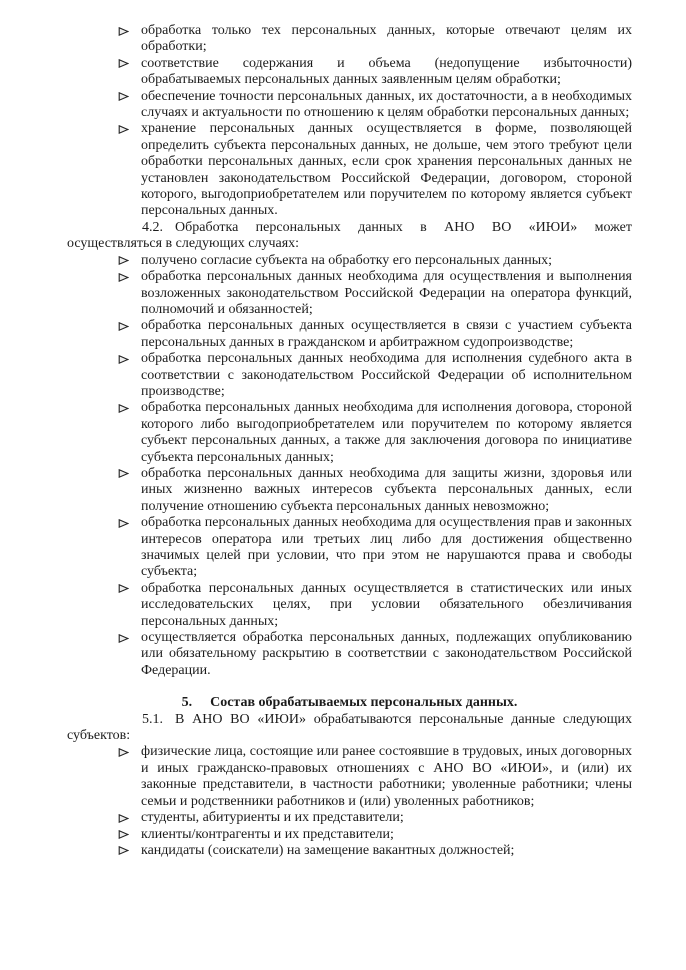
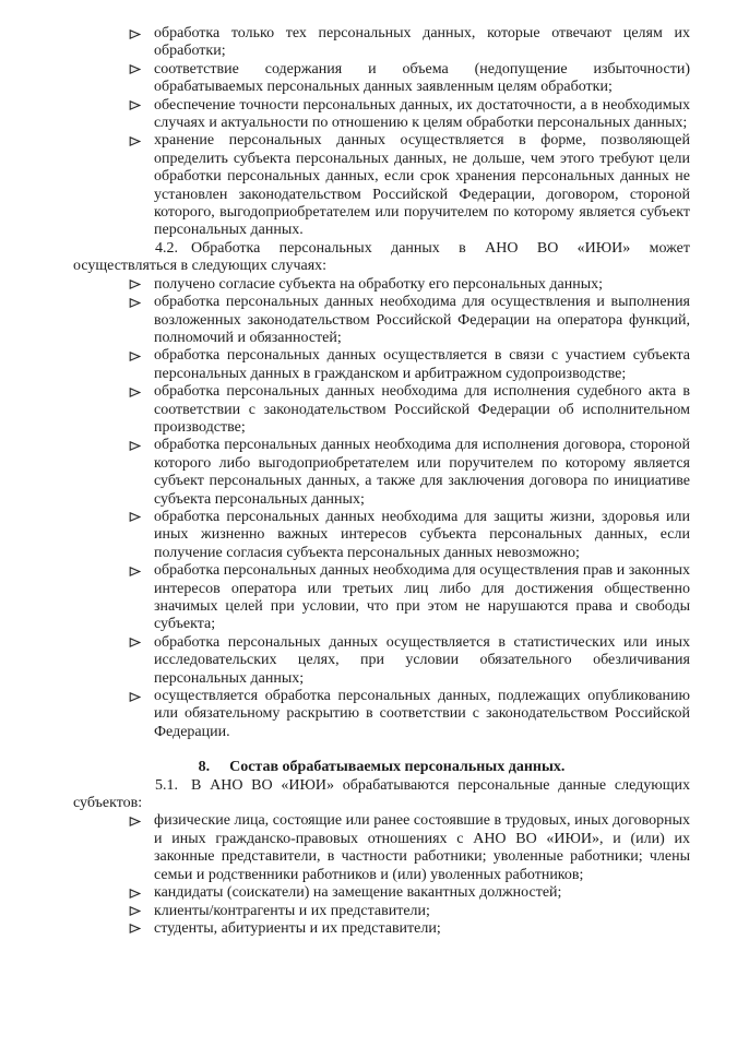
  обработка только тех персональных данных, которые отвечают целям их обработки;
  соответствие содержания и объема (недопущение избыточности) обрабатываемых персональных данных заявленным целям обработки;
  обеспечение точности персональных данных, их достаточности, а в необходимых случаях и актуальности по отношению к целям обработки персональных данных;
  хранение персональных данных осуществляется в форме, позволяющей определить субъекта персональных данных, не дольше, чем этого требуют цели обработки персональных данных, если срок хранения персональных данных не установлен законодательством Российской Федерации, договором, стороной которого, выгодоприобретателем или поручителем по которому является субъект персональных данных.
  4.2. Обработка персональных данных в АНО ВО «ИЮИ» может осуществляться в следующих случаях:
  получено согласие субъекта на обработку его персональных данных;
  обработка персональных данных необходима для осуществления и выполнения возложенных законодательством Российской Федерации на оператора функций, полномочий и обязанностей;
  обработка персональных данных осуществляется в связи с участием субъекта персональных данных в гражданском и арбитражном судопроизводстве;
  обработка персональных данных необходима для исполнения судебного акта в соответствии с законодательством Российской Федерации об исполнительном производстве;
  обработка персональных данных необходима для исполнения договора, стороной которого либо выгодоприобретателем или поручителем по которому является субъект персональных данных, а также для заключения договора по инициативе субъекта персональных данных;
- обработка персональных данных необходима для защиты жизни, здоровья или иных жизненно важных интересов субъекта персональных данных, если получение отношению субъекта персональных данных невозможно;
+ обработка персональных данных необходима для защиты жизни, здоровья или иных жизненно важных интересов субъекта персональных данных, если получение согласия субъекта персональных данных невозможно;
  обработка персональных данных необходима для осуществления прав и законных интересов оператора или третьих лиц либо для достижения общественно значимых целей при условии, что при этом не нарушаются права и свободы субъекта;
  обработка персональных данных осуществляется в статистических или иных исследовательских целях, при условии обязательного обезличивания персональных данных;
  осуществляется обработка персональных данных, подлежащих опубликованию или обязательному раскрытию в соответствии с законодательством Российской Федерации.
- 5. Состав обрабатываемых персональных данных.
+ 8. Состав обрабатываемых персональных данных.
  5.1. В АНО ВО «ИЮИ» обрабатываются персональные данные следующих субъектов:
  физические лица, состоящие или ранее состоявшие в трудовых, иных договорных и иных гражданско-правовых отношениях с АНО ВО «ИЮИ», и (или) их законные представители, в частности работники; уволенные работники; члены семьи и родственники работников и (или) уволенных работников;
- студенты, абитуриенты и их представители;
+ кандидаты (соискатели) на замещение вакантных должностей;
  клиенты/контрагенты и их представители;
- кандидаты (соискатели) на замещение вакантных должностей;
+ студенты, абитуриенты и их представители;
